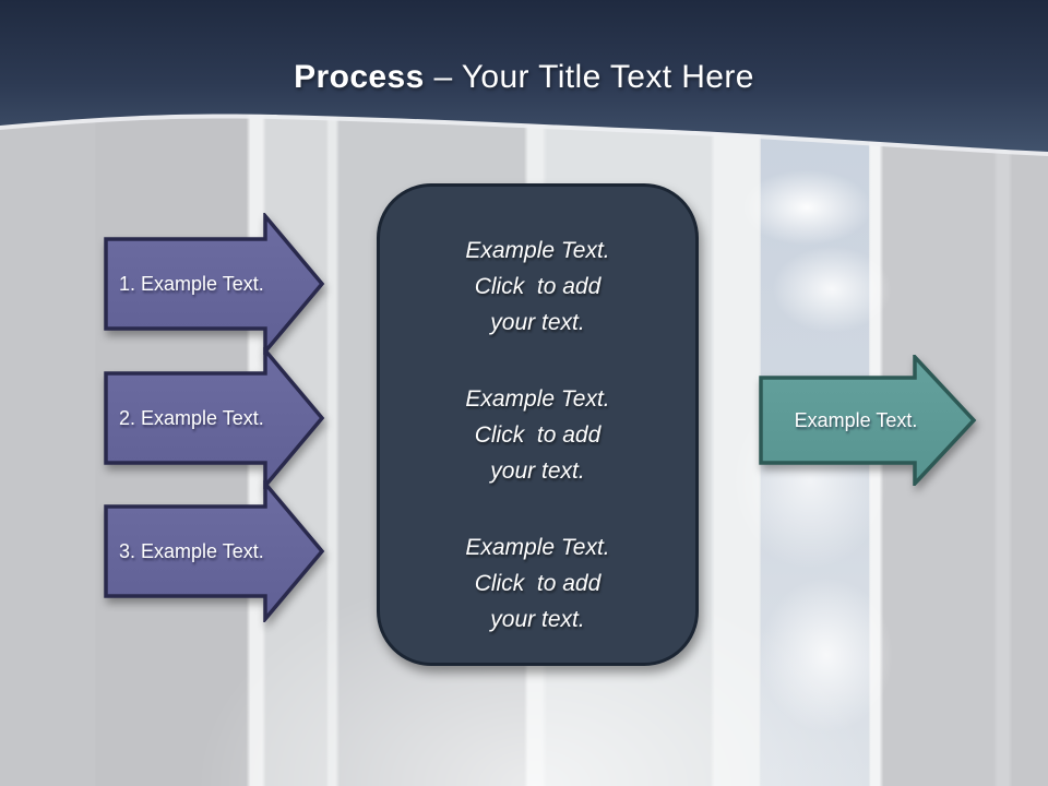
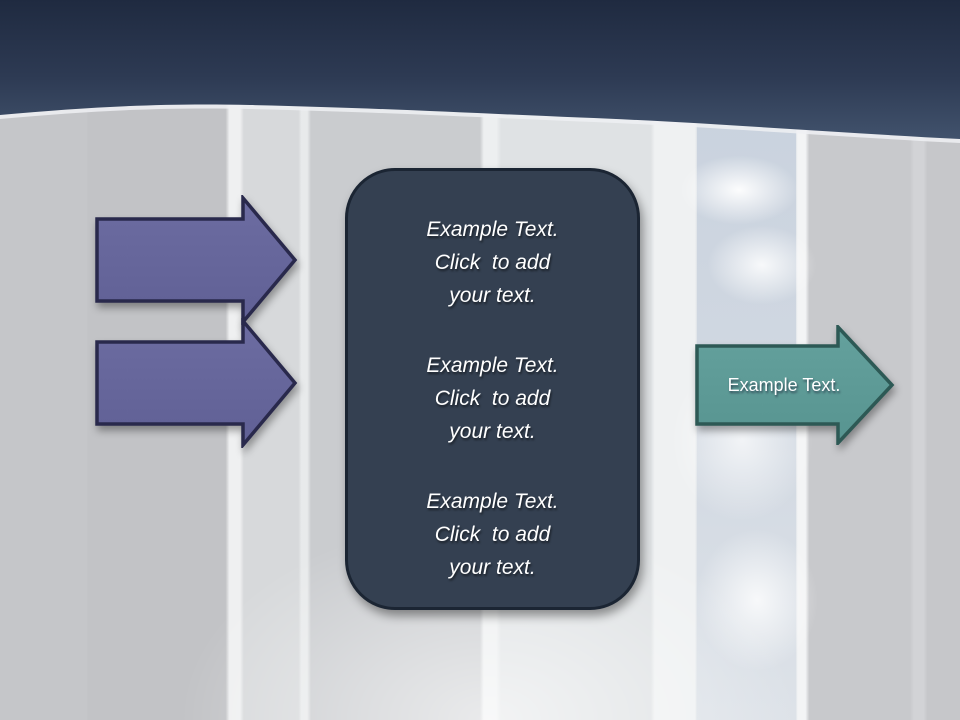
- Process – Your Title Text Here
- 1. Example Text.
- 2. Example Text.
- 3. Example Text.
  Example Text.
  Click to add
  your text.
  Example Text.
  Click to add
  your text.
  Example Text.
  Click to add
  your text.
  Example Text.
